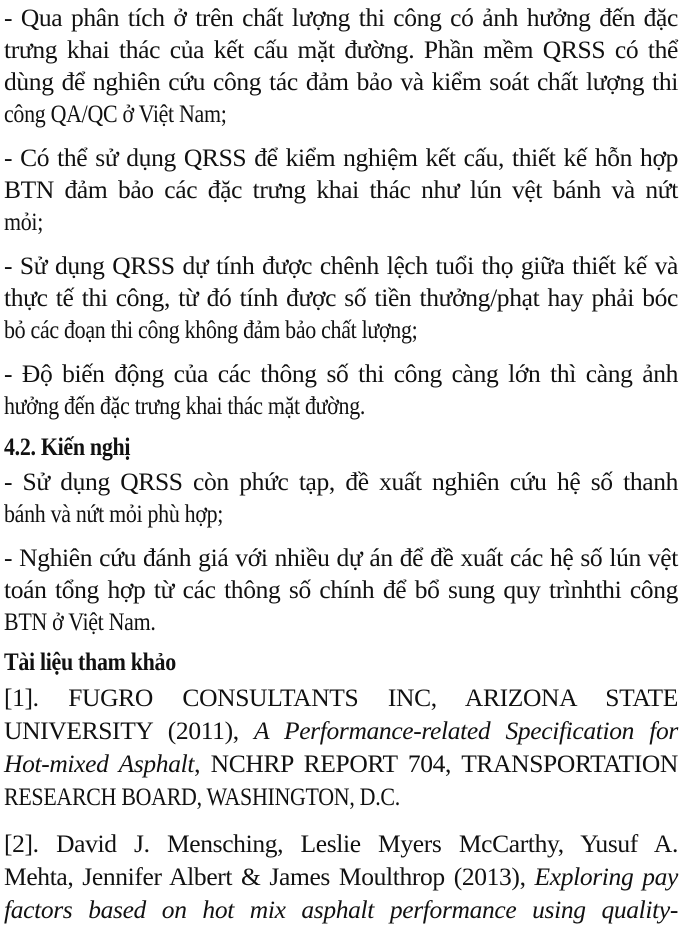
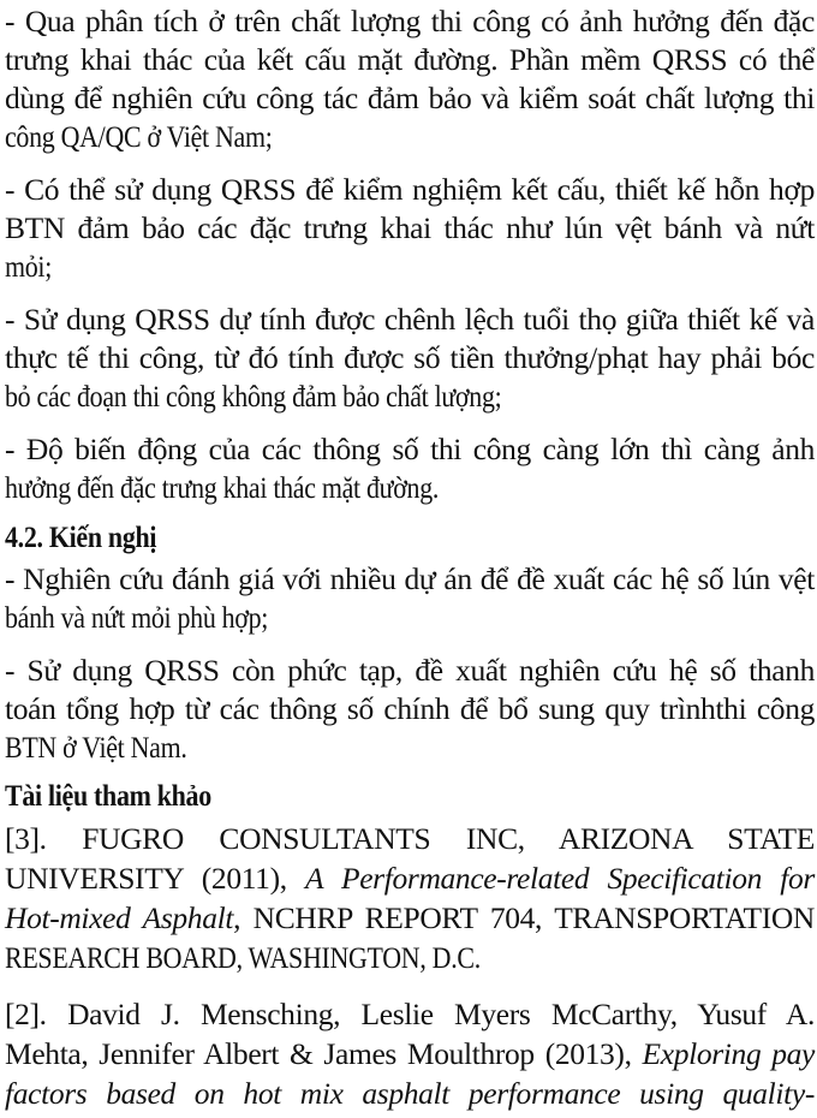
  - Qua phân tích ở trên chất lượng thi công có ảnh hưởng đến đặc
  trưng khai thác của kết cấu mặt đường. Phần mềm QRSS có thể
  dùng để nghiên cứu công tác đảm bảo và kiểm soát chất lượng thi
  công QA/QC ở Việt Nam;
  - Có thể sử dụng QRSS để kiểm nghiệm kết cấu, thiết kế hỗn hợp
  BTN đảm bảo các đặc trưng khai thác như lún vệt bánh và nứt
  mỏi;
  - Sử dụng QRSS dự tính được chênh lệch tuổi thọ giữa thiết kế và
  thực tế thi công, từ đó tính được số tiền thưởng/phạt hay phải bóc
  bỏ các đoạn thi công không đảm bảo chất lượng;
  - Độ biến động của các thông số thi công càng lớn thì càng ảnh
  hưởng đến đặc trưng khai thác mặt đường.
  4.2. Kiến nghị
- - Sử dụng QRSS còn phức tạp, đề xuất nghiên cứu hệ số thanh
+ - Nghiên cứu đánh giá với nhiều dự án để đề xuất các hệ số lún vệt
  bánh và nứt mỏi phù hợp;
- - Nghiên cứu đánh giá với nhiều dự án để đề xuất các hệ số lún vệt
+ - Sử dụng QRSS còn phức tạp, đề xuất nghiên cứu hệ số thanh
  toán tổng hợp từ các thông số chính để bổ sung quy trìnhthi công
  BTN ở Việt Nam.
  Tài liệu tham khảo
- [1]. FUGRO CONSULTANTS INC, ARIZONA STATE
+ [3]. FUGRO CONSULTANTS INC, ARIZONA STATE
  UNIVERSITY (2011), A Performance-related Specification for
  Hot-mixed Asphalt, NCHRP REPORT 704, TRANSPORTATION
  RESEARCH BOARD, WASHINGTON, D.C.
  [2]. David J. Mensching, Leslie Myers McCarthy, Yusuf A.
  Mehta, Jennifer Albert & James Moulthrop (2013), Exploring pay
  factors based on hot mix asphalt performance using quality-
